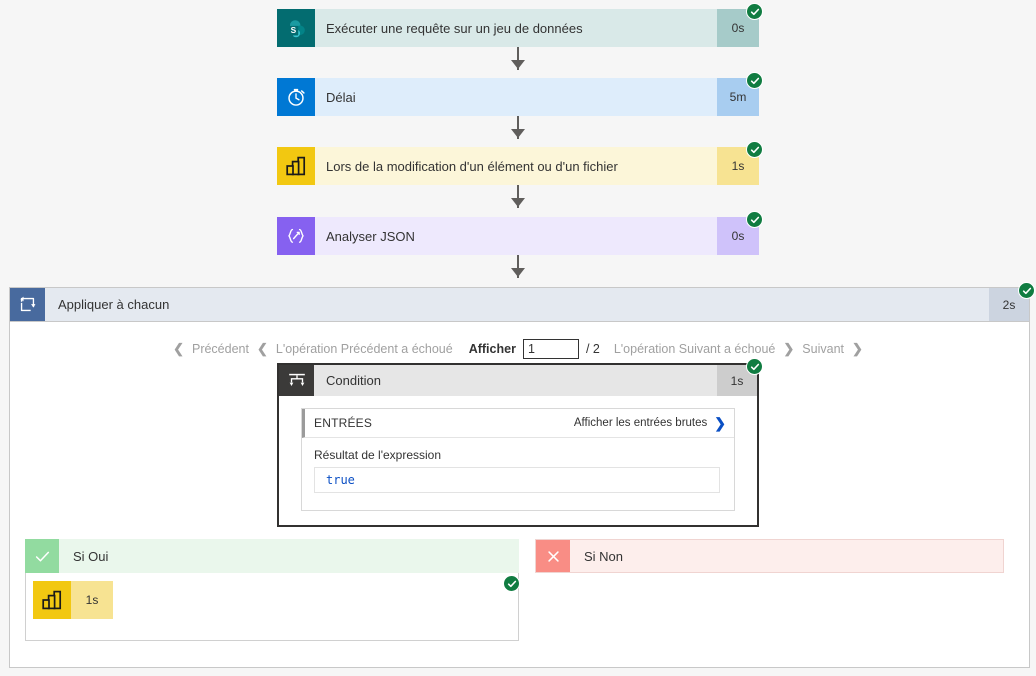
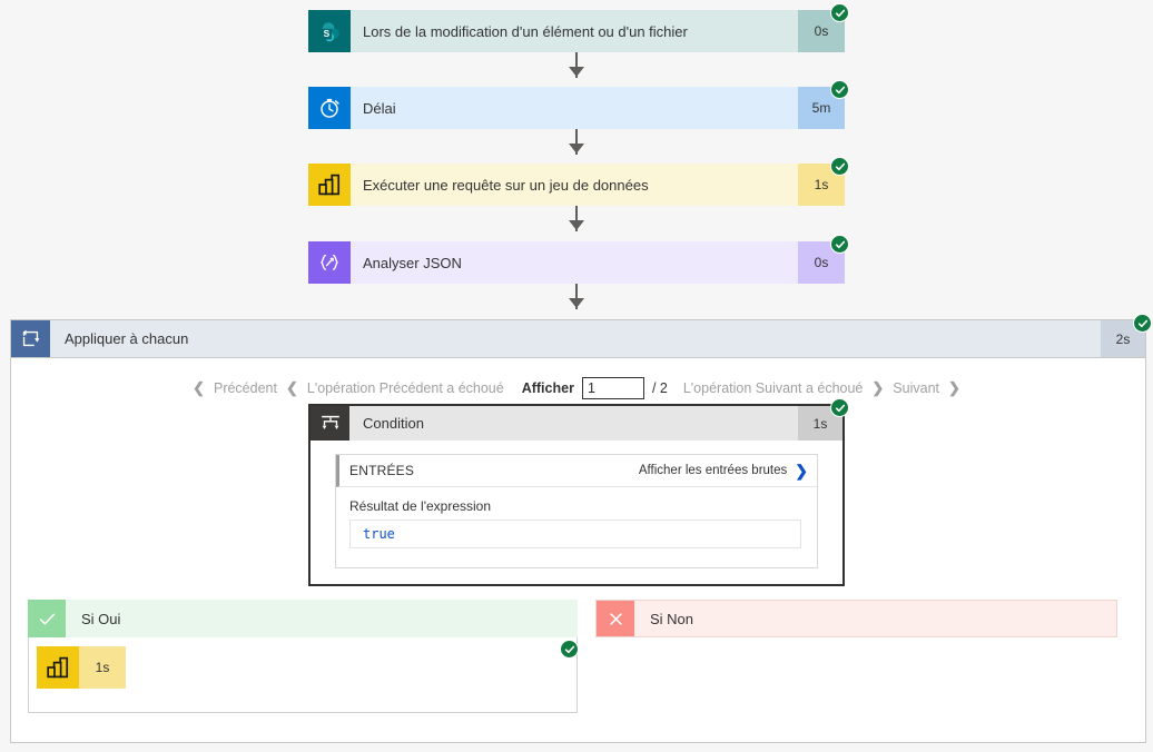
  S
- Exécuter une requête sur un jeu de données
+ Lors de la modification d'un élément ou d'un fichier
  0s
  Délai
  5m
- Lors de la modification d'un élément ou d'un fichier
+ Exécuter une requête sur un jeu de données
  1s
  Analyser JSON
  0s
  Appliquer à chacun
  2s
  ❮
  Précédent
  ❮
  L'opération Précédent a échoué
  Afficher
  1
  / 2
  L'opération Suivant a échoué
  ❯
  Suivant
  ❯
  Condition
  1s
  ENTRÉES
  Afficher les entrées brutes
  ❯
  Résultat de l'expression
  true
  Si Oui
  1s
  Si Non
